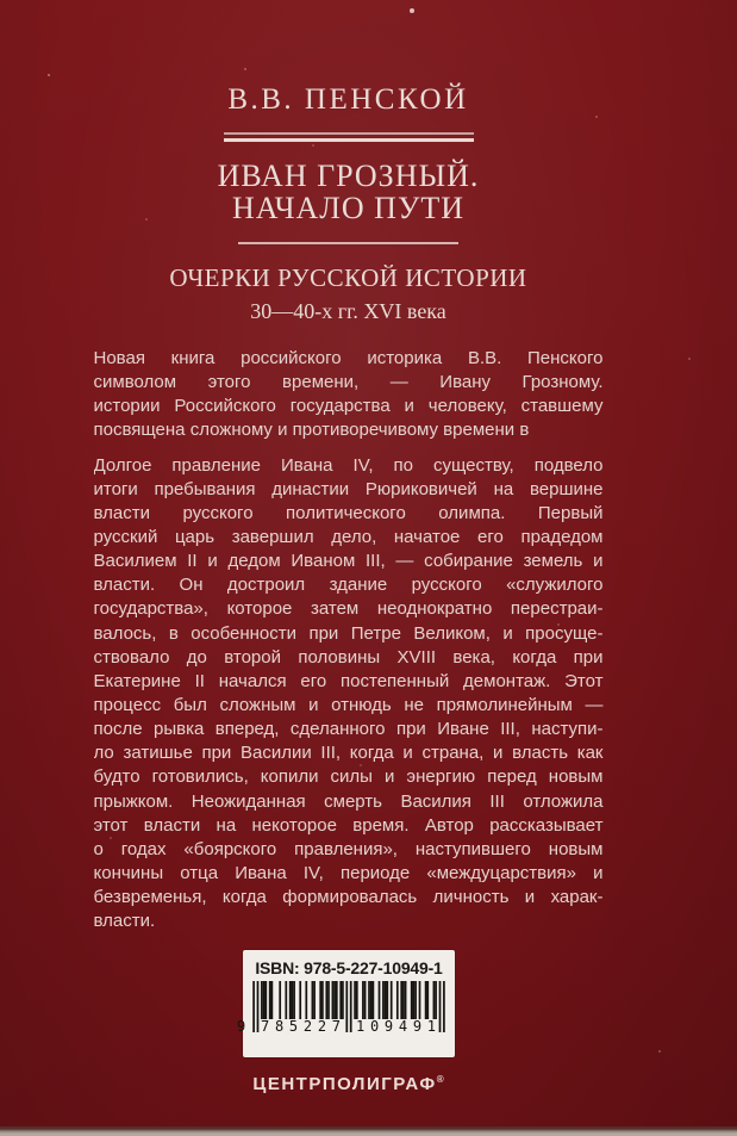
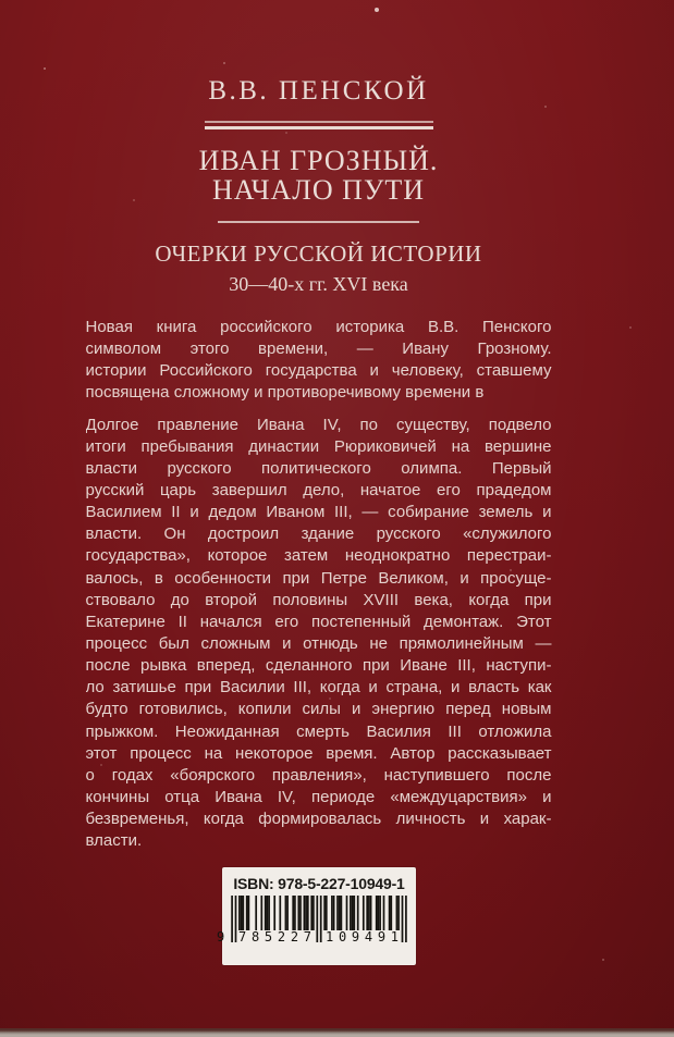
  В.В. ПЕНСКОЙ
  ИВАН ГРОЗНЫЙ.
  НАЧАЛО ПУТИ
  ОЧЕРКИ РУССКОЙ ИСТОРИИ
  30—40-х гг. XVI века
  Новая книга российского историка В.В. Пенского
  символом этого времени, — Ивану Грозному.
  истории Российского государства и человеку, ставшему
  посвящена сложному и противоречивому времени в
  Долгое правление Ивана IV, по существу, подвело
  итоги пребывания династии Рюриковичей на вершине
  власти русского политического олимпа. Первый
  русский царь завершил дело, начатое его прадедом
  Василием II и дедом Иваном III, — собирание земель и
  власти. Он достроил здание русского «служилого
  государства», которое затем неоднократно перестраи-
  валось, в особенности при Петре Великом, и просуще-
  ствовало до второй половины XVIII века, когда при
  Екатерине II начался его постепенный демонтаж. Этот
  процесс был сложным и отнюдь не прямолинейным —
  после рывка вперед, сделанного при Иване III, наступи-
  ло затишье при Василии III, когда и страна, и власть как
  будто готовились, копили силы и энергию перед новым
  прыжком. Неожиданная смерть Василия III отложила
- этот власти на некоторое время. Автор рассказывает
+ этот процесс на некоторое время. Автор рассказывает
- о годах «боярского правления», наступившего новым
+ о годах «боярского правления», наступившего после
  кончины отца Ивана IV, периоде «междуцарствия» и
  безвременья, когда формировалась личность и харак-
  власти.
  ISBN: 978-5-227-10949-1
  9
  7
  8
  5
  2
  2
  7
  1
  0
  9
  4
  9
  1
- ЦЕНТРПОЛИГРАФ®
